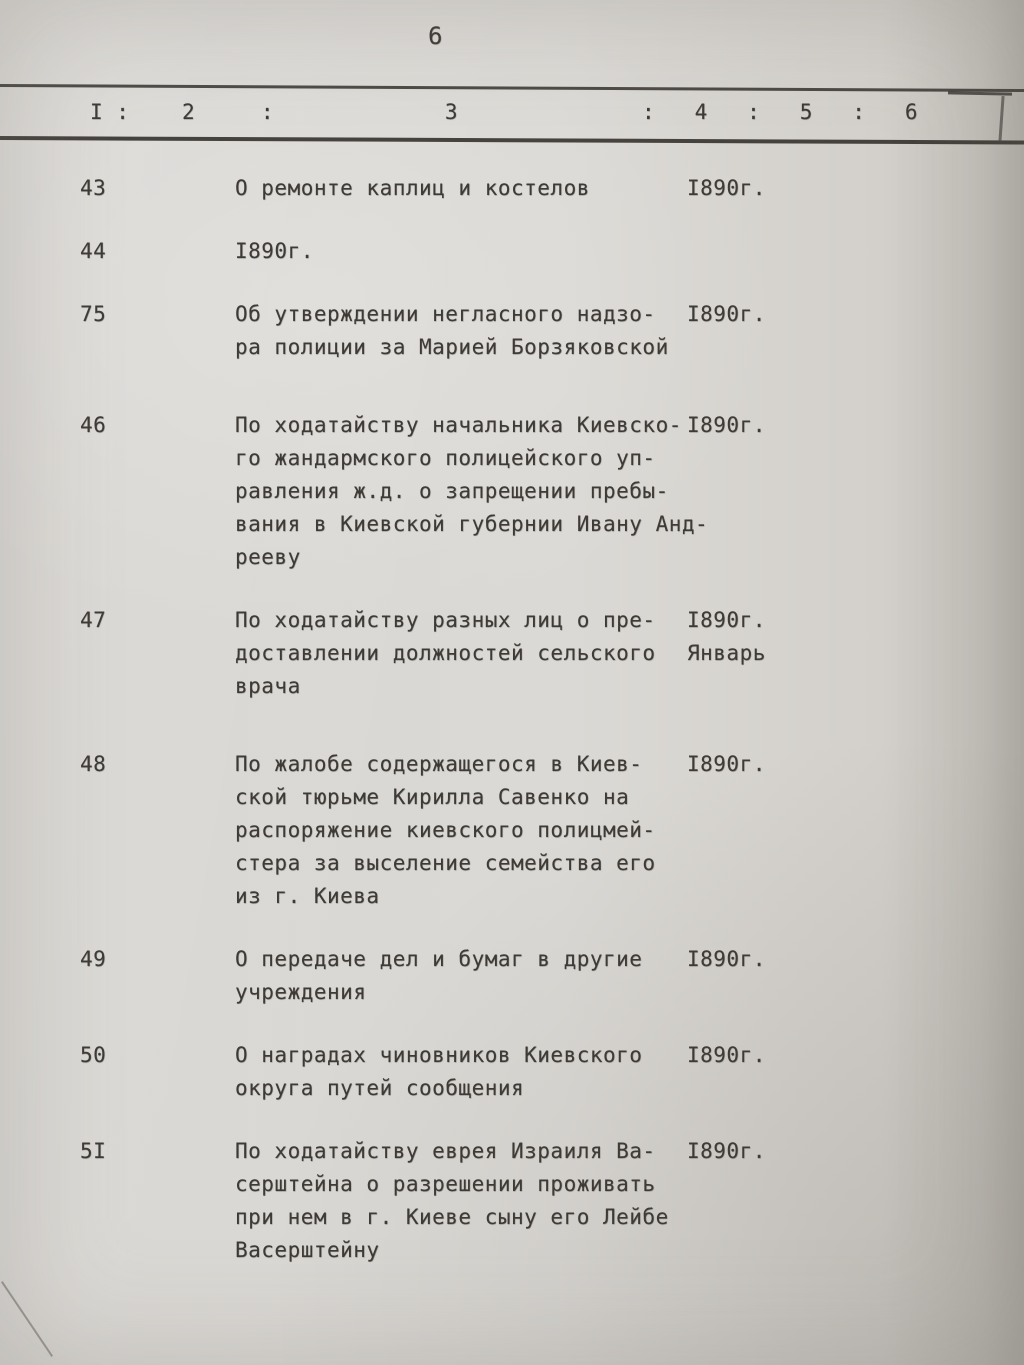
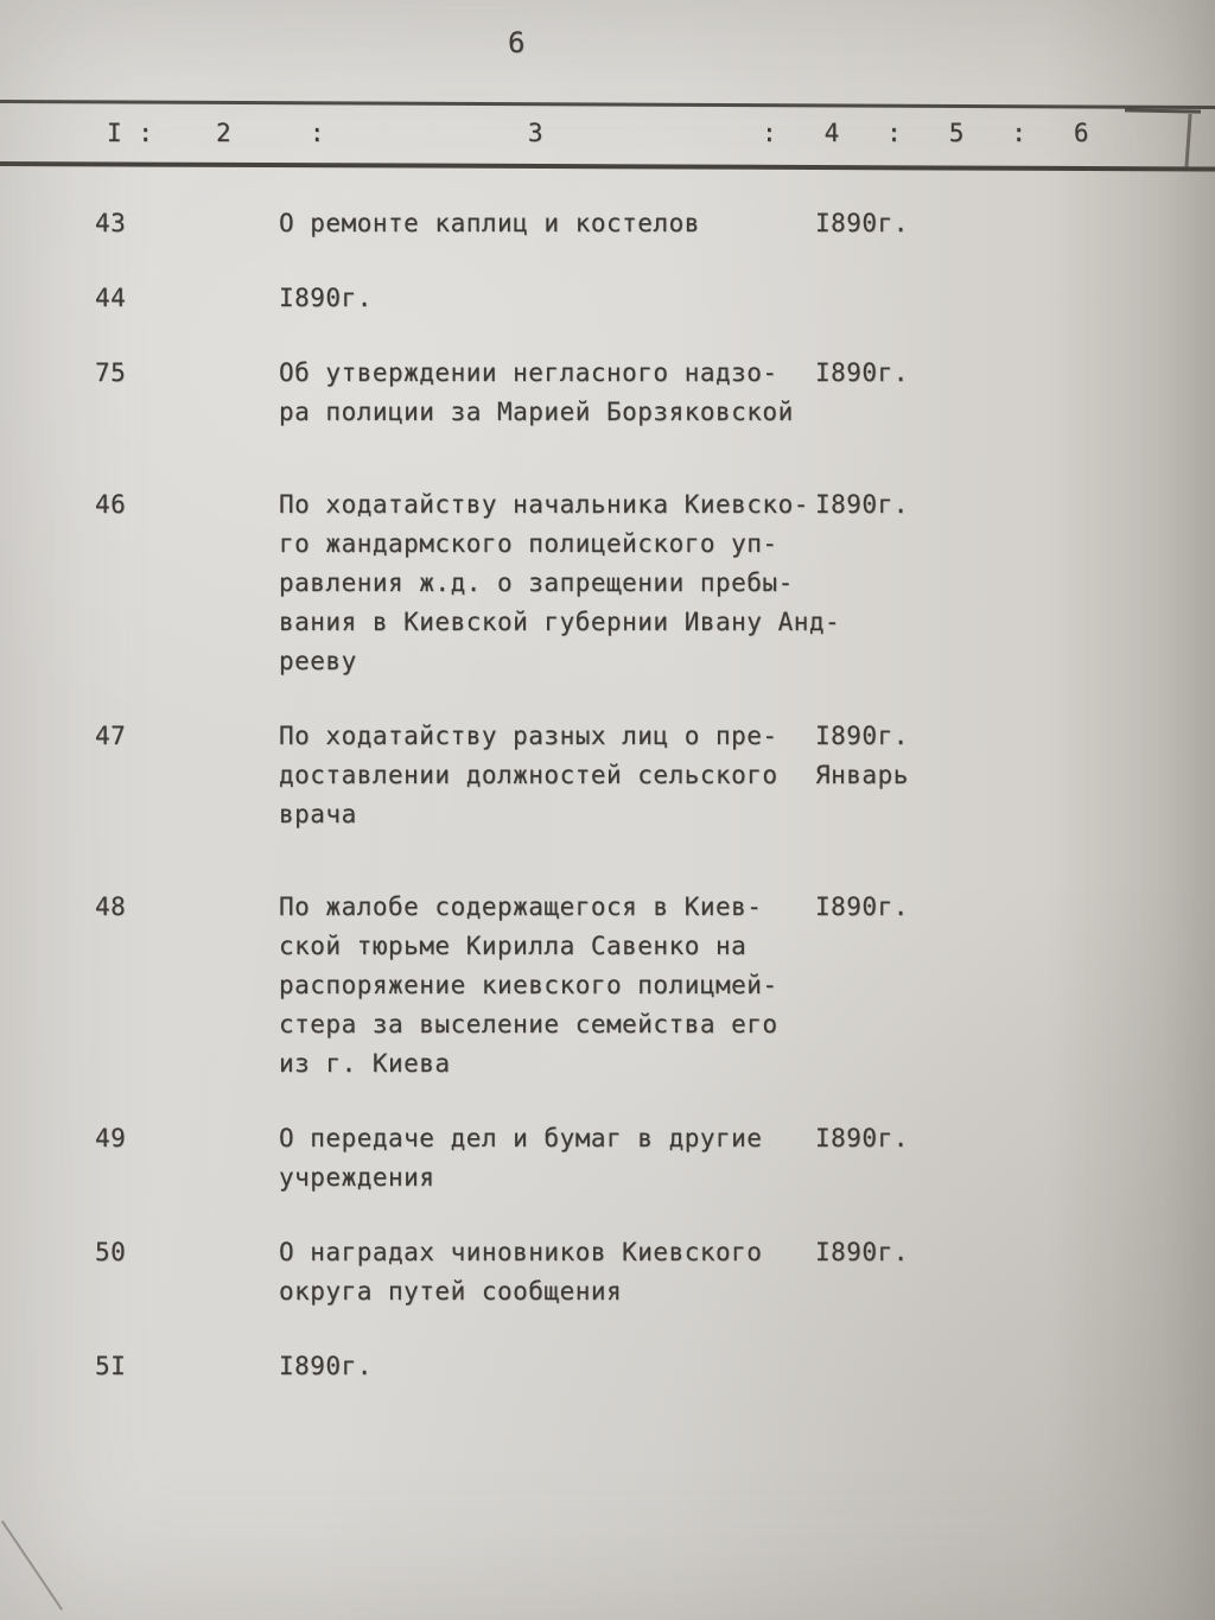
  6
  I : 2 : 3 : 4 : 5 : 6
  43
  О ремонте каплиц и костелов
  I890г.
  44
  I890г.
  75
  Об утверждении негласного надзо-
  ра полиции за Марией Борзяковской
  I890г.
  46
  По ходатайству начальника Киевско-
  го жандармского полицейского уп-
  равления ж.д. о запрещении пребы-
  вания в Киевской губернии Ивану Ан
  рееву
  I890г.
  47
  По ходатайству разных лиц о пре-
  доставлении должностей сельского
  врача
  I890г.
  Январь
  48
  По жалобе содержащегося в Киев-
  ской тюрьме Кирилла Савенко на
  распоряжение киевского полицмей-
  стера за выселение семейства его
  из г. Киева
  I890г.
  49
  О передаче дел и бумаг в другие
  учреждения
  I890г.
  50
  О наградах чиновников Киевского
  округа путей сообщения
  I890г.
  5I
- По ходатайству еврея Израиля Ва-
- серштейна о разрешении проживать
- при нем в г. Киеве сыну его Лейбе
- Васерштейну
  I890г.
